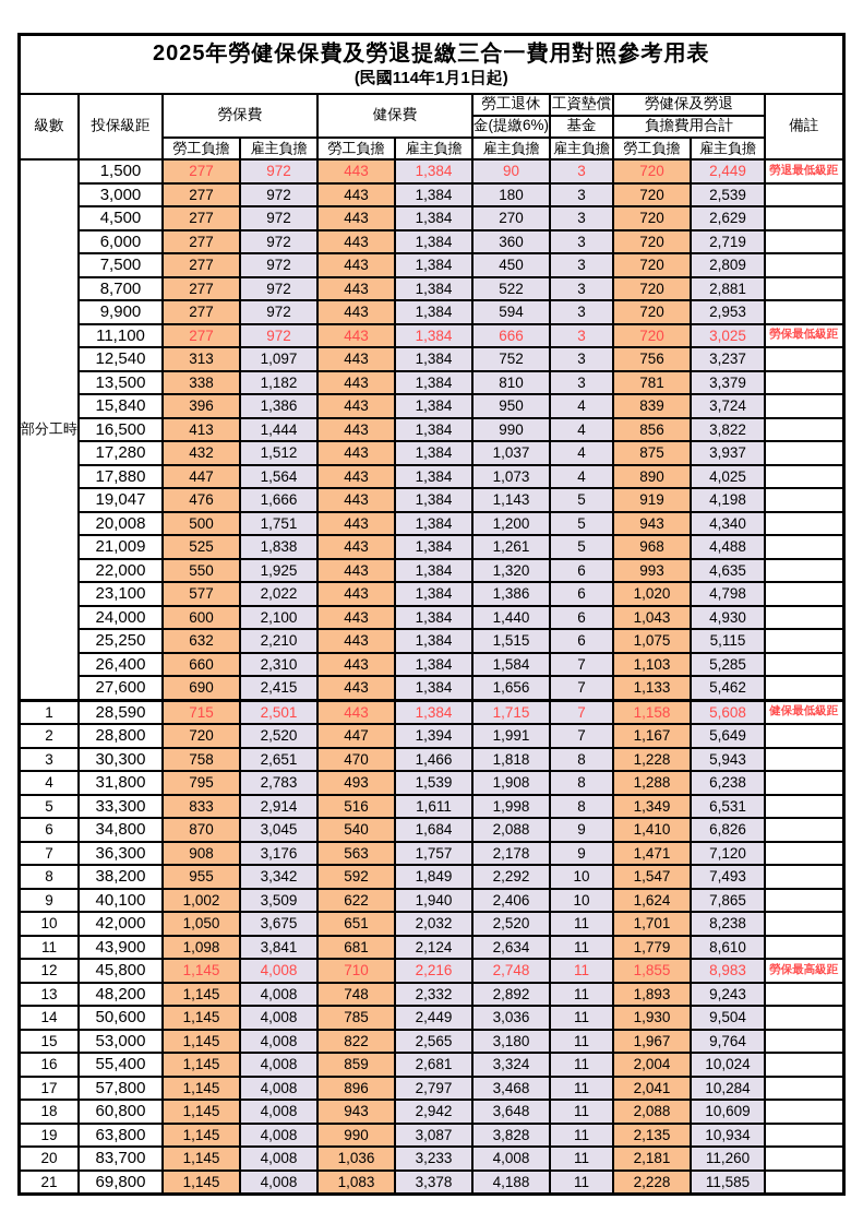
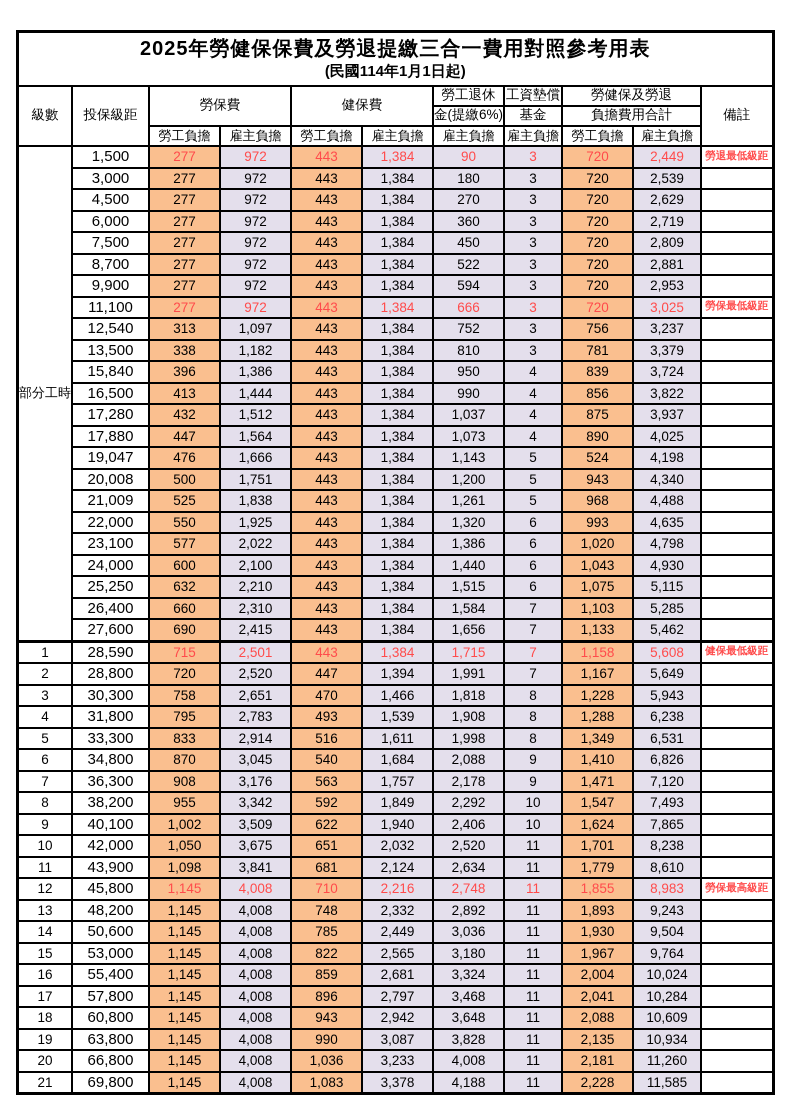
  2025年勞健保保費及勞退提繳三合一費用對照參考用表 (民國114年1月1日起)
  級數	投保級距	勞保費	健保費	勞工退休	工資墊償	勞健保及勞退	備註
  金(提繳6%)	基金	負擔費用合計
  勞工負擔	雇主負擔	勞工負擔	雇主負擔	雇主負擔	雇主負擔	勞工負擔	雇主負擔
  部分工時	1,500	277	972	443	1,384	90	3	720	2,449	勞退最低級距
  3,000	277	972	443	1,384	180	3	720	2,539
  4,500	277	972	443	1,384	270	3	720	2,629
  6,000	277	972	443	1,384	360	3	720	2,719
  7,500	277	972	443	1,384	450	3	720	2,809
  8,700	277	972	443	1,384	522	3	720	2,881
  9,900	277	972	443	1,384	594	3	720	2,953
  11,100	277	972	443	1,384	666	3	720	3,025	勞保最低級距
  12,540	313	1,097	443	1,384	752	3	756	3,237
  13,500	338	1,182	443	1,384	810	3	781	3,379
  15,840	396	1,386	443	1,384	950	4	839	3,724
  16,500	413	1,444	443	1,384	990	4	856	3,822
  17,280	432	1,512	443	1,384	1,037	4	875	3,937
  17,880	447	1,564	443	1,384	1,073	4	890	4,025
- 19,047	476	1,666	443	1,384	1,143	5	919	4,198
+ 19,047	476	1,666	443	1,384	1,143	5	524	4,198
  20,008	500	1,751	443	1,384	1,200	5	943	4,340
  21,009	525	1,838	443	1,384	1,261	5	968	4,488
  22,000	550	1,925	443	1,384	1,320	6	993	4,635
  23,100	577	2,022	443	1,384	1,386	6	1,020	4,798
  24,000	600	2,100	443	1,384	1,440	6	1,043	4,930
  25,250	632	2,210	443	1,384	1,515	6	1,075	5,115
  26,400	660	2,310	443	1,384	1,584	7	1,103	5,285
  27,600	690	2,415	443	1,384	1,656	7	1,133	5,462
  1	28,590	715	2,501	443	1,384	1,715	7	1,158	5,608	健保最低級距
  2	28,800	720	2,520	447	1,394	1,991	7	1,167	5,649
  3	30,300	758	2,651	470	1,466	1,818	8	1,228	5,943
  4	31,800	795	2,783	493	1,539	1,908	8	1,288	6,238
  5	33,300	833	2,914	516	1,611	1,998	8	1,349	6,531
  6	34,800	870	3,045	540	1,684	2,088	9	1,410	6,826
  7	36,300	908	3,176	563	1,757	2,178	9	1,471	7,120
  8	38,200	955	3,342	592	1,849	2,292	10	1,547	7,493
  9	40,100	1,002	3,509	622	1,940	2,406	10	1,624	7,865
  10	42,000	1,050	3,675	651	2,032	2,520	11	1,701	8,238
  11	43,900	1,098	3,841	681	2,124	2,634	11	1,779	8,610
  12	45,800	1,145	4,008	710	2,216	2,748	11	1,855	8,983	勞保最高級距
  13	48,200	1,145	4,008	748	2,332	2,892	11	1,893	9,243
  14	50,600	1,145	4,008	785	2,449	3,036	11	1,930	9,504
  15	53,000	1,145	4,008	822	2,565	3,180	11	1,967	9,764
  16	55,400	1,145	4,008	859	2,681	3,324	11	2,004	10,024
  17	57,800	1,145	4,008	896	2,797	3,468	11	2,041	10,284
  18	60,800	1,145	4,008	943	2,942	3,648	11	2,088	10,609
  19	63,800	1,145	4,008	990	3,087	3,828	11	2,135	10,934
- 20	83,700	1,145	4,008	1,036	3,233	4,008	11	2,181	11,260
+ 20	66,800	1,145	4,008	1,036	3,233	4,008	11	2,181	11,260
  21	69,800	1,145	4,008	1,083	3,378	4,188	11	2,228	11,585
